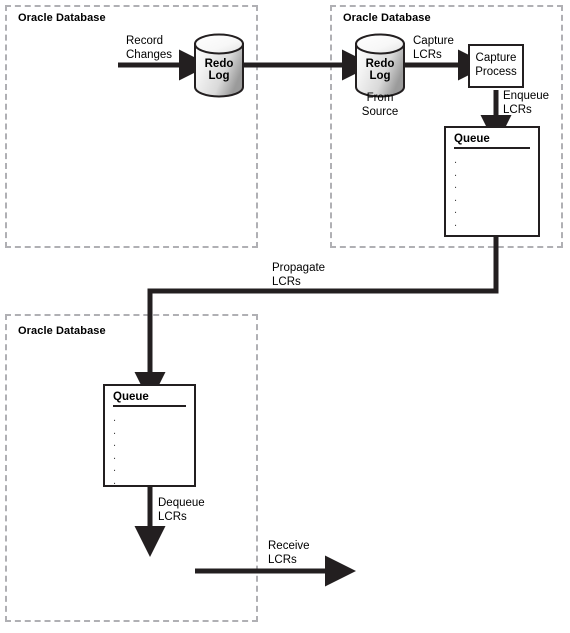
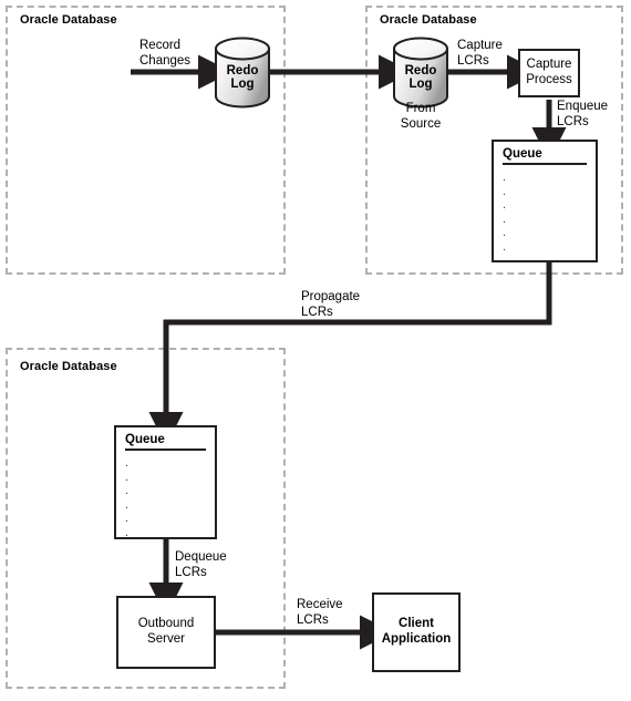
  Oracle Database
  Oracle Database
  Oracle Database
  Redo
  Log
  Redo
  Log
  From
  Source
  Capture
  Process
+ Outbound
+ Server
+ Client
+ Application
  Queue
  .
  .
  .
  .
  .
  .
  Queue
  .
  .
  .
  .
  .
  .
  Record
  Changes
  Capture
  LCRs
  Enqueue
  LCRs
  Propagate
  LCRs
  Dequeue
  LCRs
  Receive
  LCRs
